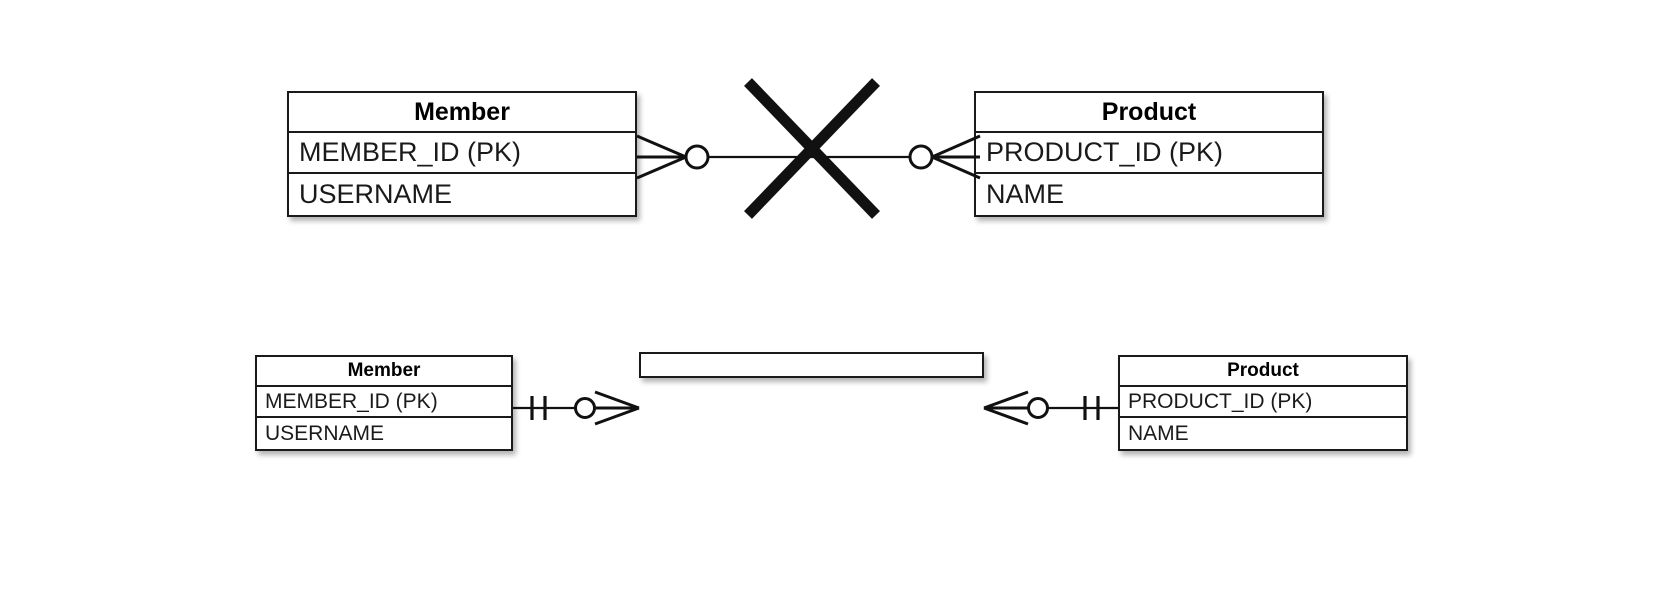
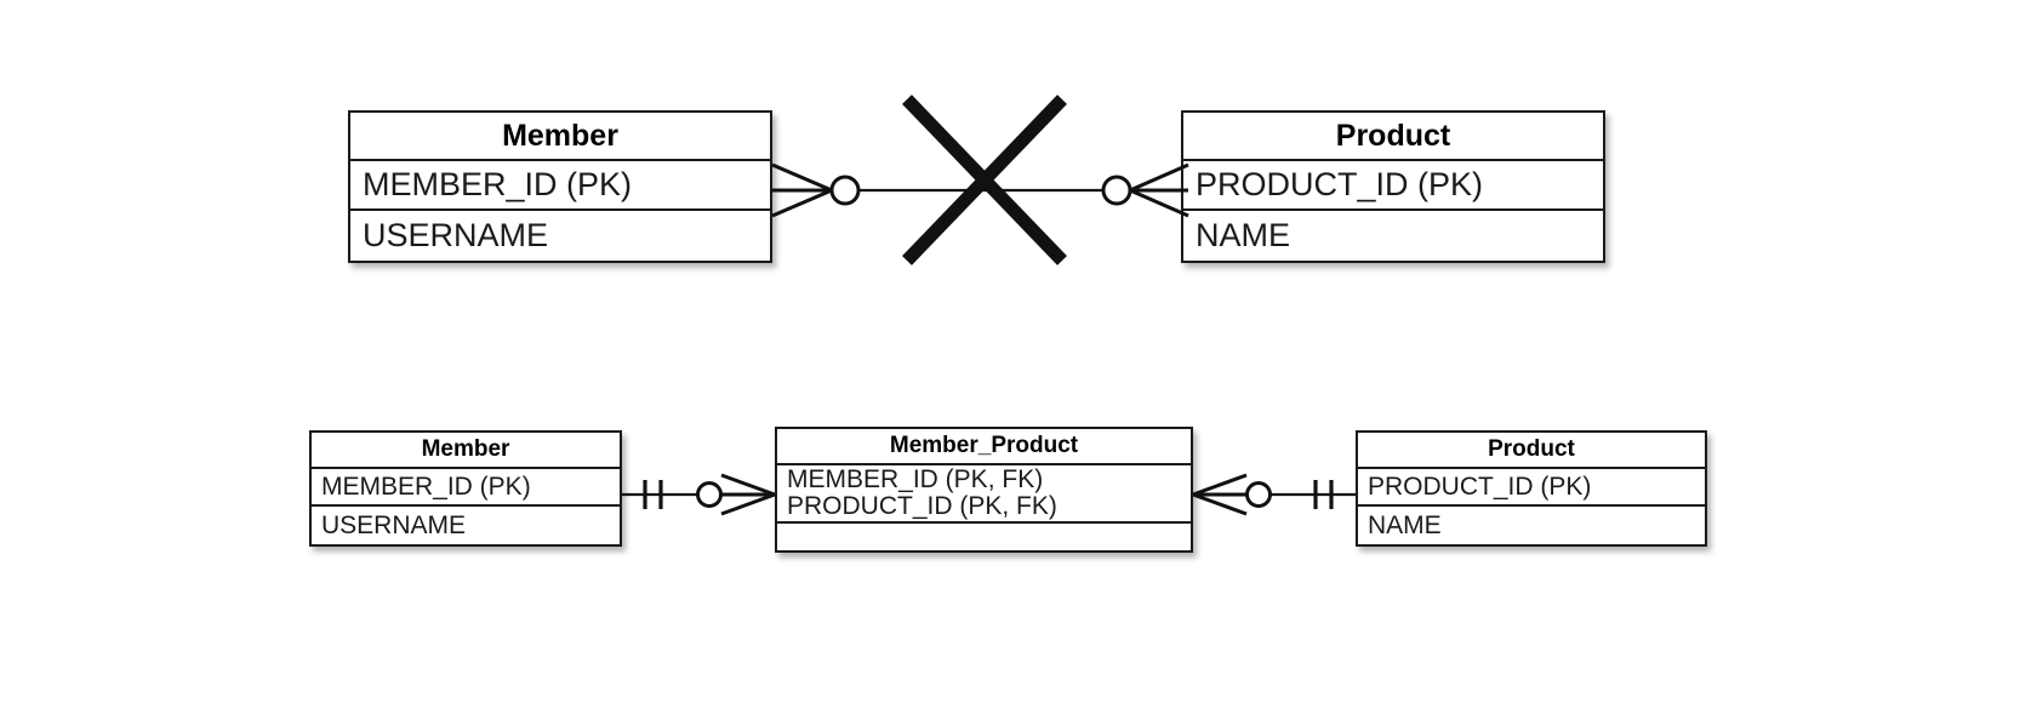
  Member
  MEMBER_ID (PK)
  USERNAME
  Product
  PRODUCT_ID (PK)
  NAME
  Member
  MEMBER_ID (PK)
  USERNAME
+ Member_Product
+ MEMBER_ID (PK, FK)
+ PRODUCT_ID (PK, FK)
  Product
  PRODUCT_ID (PK)
  NAME
